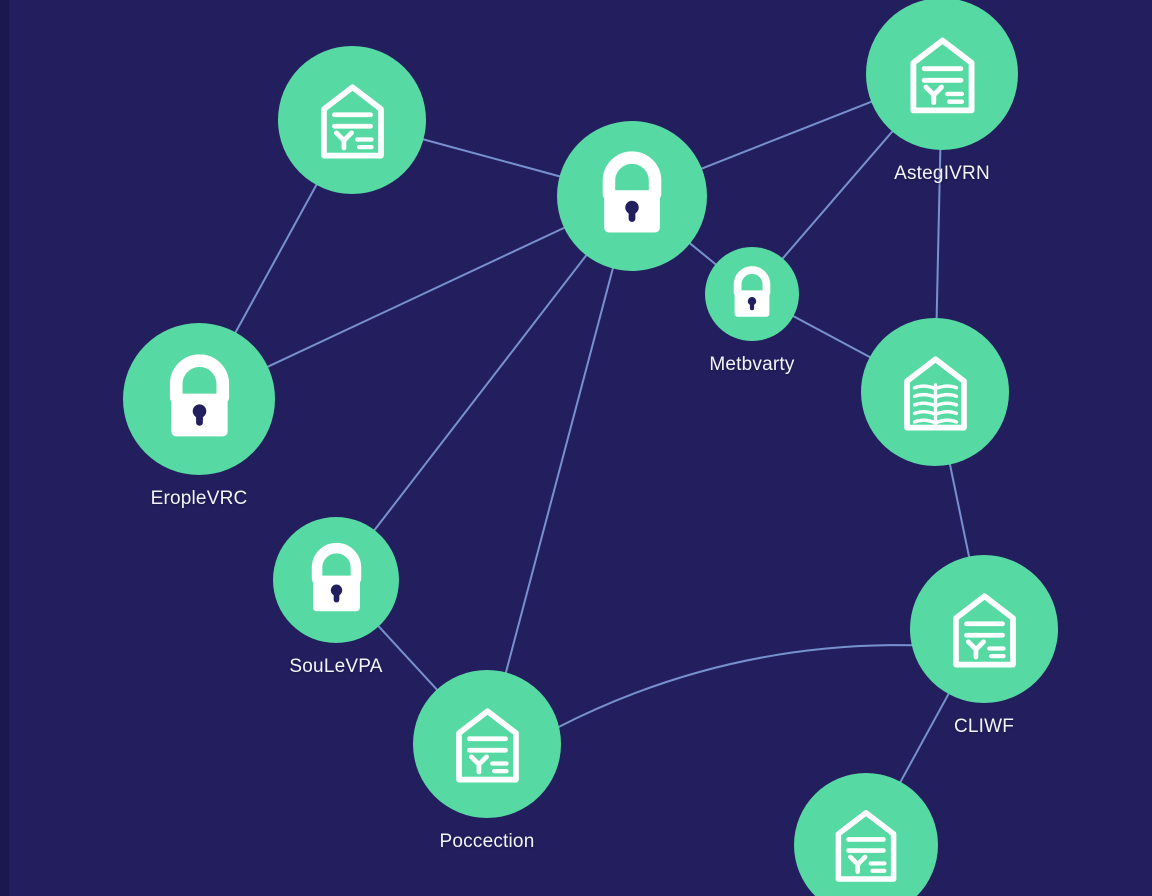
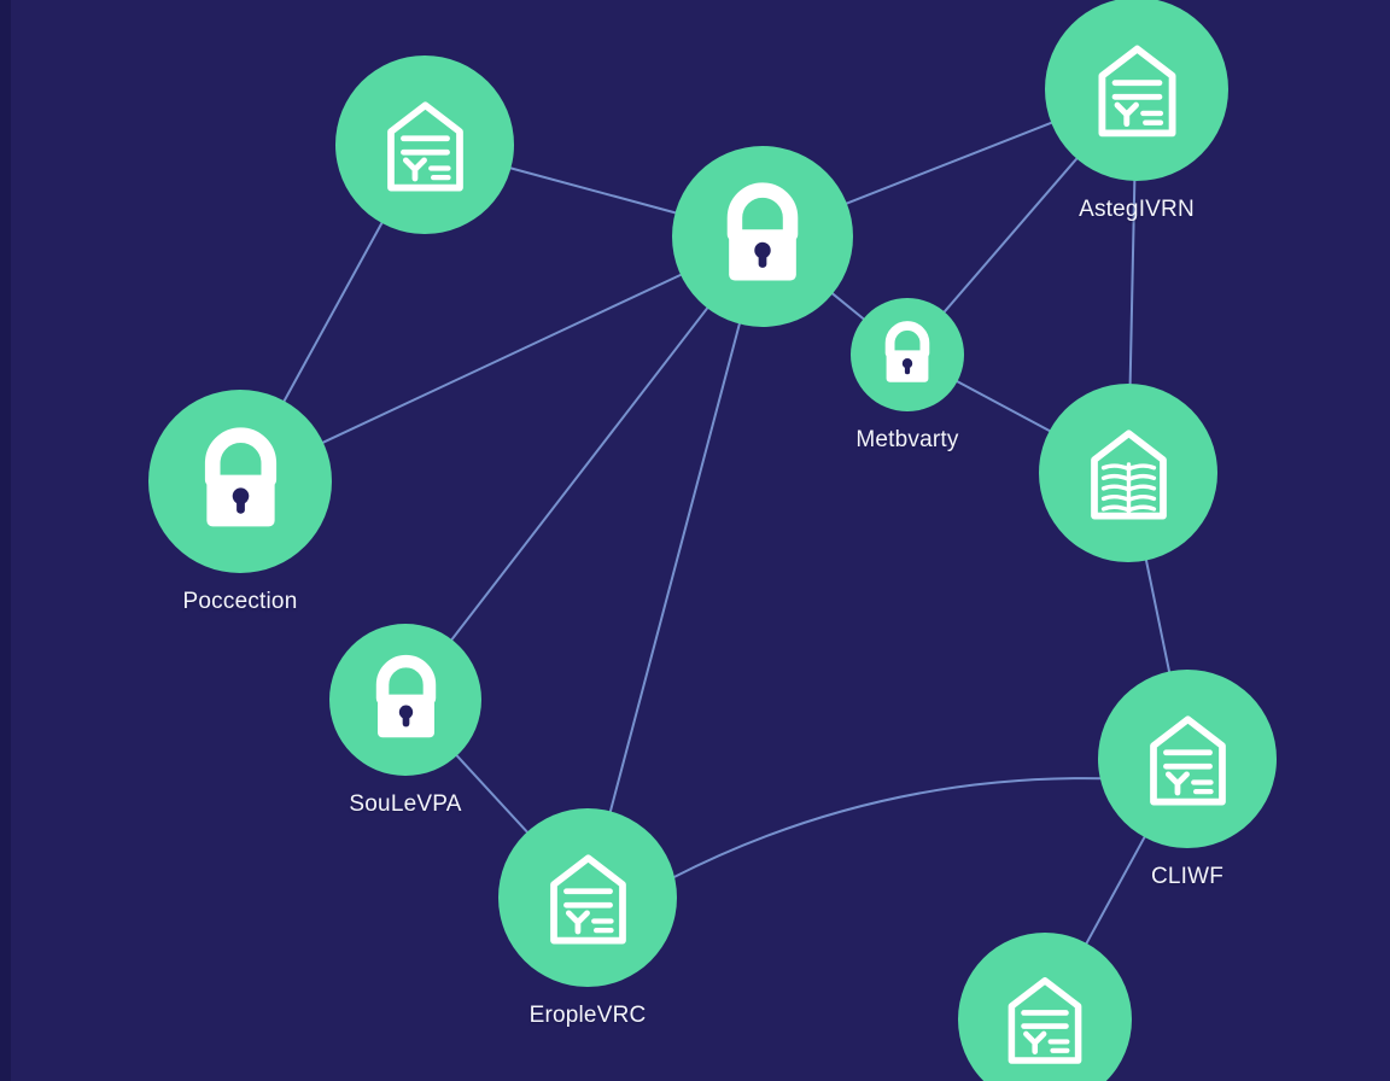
  AstegIVRN
  Metbvarty
- EropleVRC
+ Poccection
  SouLeVPA
  CLIWF
- Poccection
+ EropleVRC
